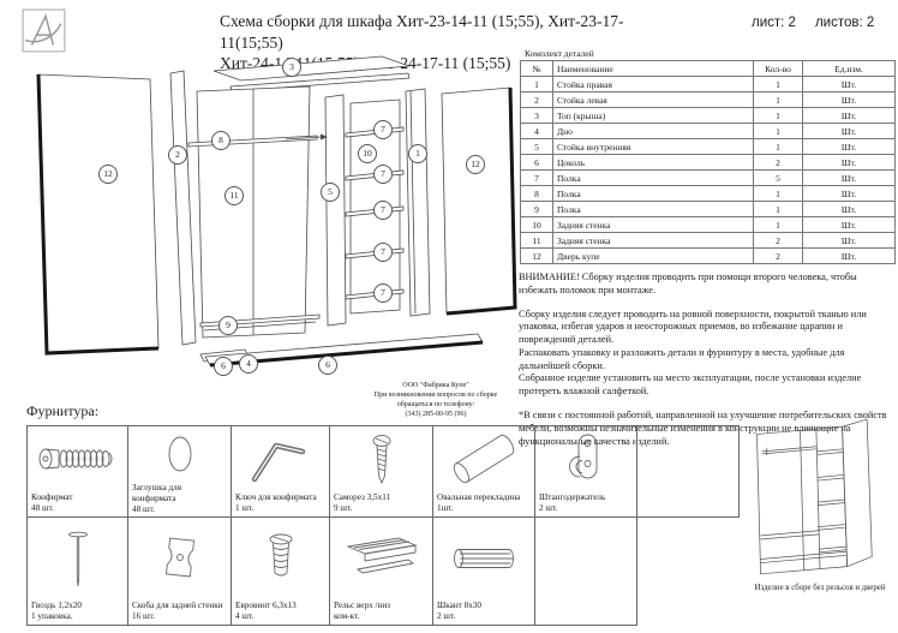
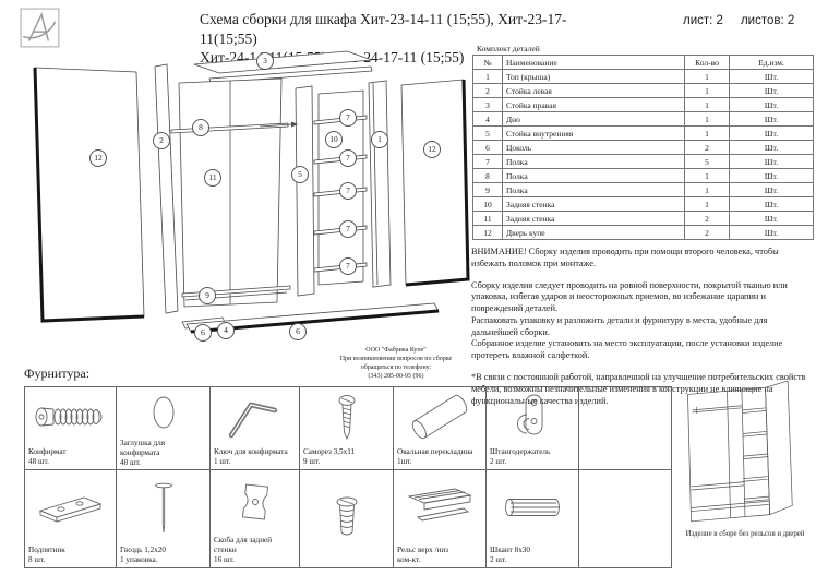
  Схема сборки для шкафа Хит-23-14-11 (15;55), Хит-23-17-11(15;55)
  лист: 2 листов: 2
  Комплект деталей
  №	Наименование	Кол-во	Ед.изм.
- 1	Стойка правая	1	Шт.
+ 1	Топ (крыша)	1	Шт.
  2	Стойка левая	1	Шт.
- 3	Топ (крыша)	1	Шт.
+ 3	Стойка правая	1	Шт.
  4	Дно	1	Шт.
  5	Стойка внутренняя	1	Шт.
  6	Цоколь	2	Шт.
  7	Полка	5	Шт.
  8	Полка	1	Шт.
  9	Полка	1	Шт.
  10	Задняя стенка	1	Шт.
  11	Задняя стенка	2	Шт.
  12	Дверь купе	2	Шт.
  ВНИМАНИЕ! Сборку изделия проводить при помощи второго человека, чтобы избежать поломок при монтаже.
  Сборку изделия следует проводить на ровной поверхности, покрытой тканью или упаковка, избегая ударов и неосторожных приемов, во избежание царапин и повреждений деталей.
  Распаковать упаковку и разложить детали и фурнитуру в места, удобные для дальнейшей сборки.
  Собранное изделие установить на место эксплуатации, после установки изделие протереть влажной салфеткой.
  *В связи с постоянной работой, направленной на улучшение потребительских свойств мебели, возможны незначительные изменения в конструкции не влияюе на функциональныачества изделий.
  3
  12
  2
  8
  11
  5
  10
  7
  7
  7
  7
  7
  1
  12
  9
  6
  4
  6
  Фурнитура:
  Конфирмат
  48 шт.
  Заглушка для конфирмата
  48 шт.
  Ключ для конфирмата
  1 шт.
  Саморез 3,5х11
  9 шт.
  Овальная перекладина
  1шт.
  Штангодержатель
  2 шт.
+ Подпятник
+ 8 шт.
  Гвоздь 1,2х20
  1 упаковка.
  Скоба для задней стенки
  16 шт.
- Евровинт 6,3х13
- 4 шт.
  Рельс верх /низ
  ком-кт.
  Шкант 8х30
  2 шт.
